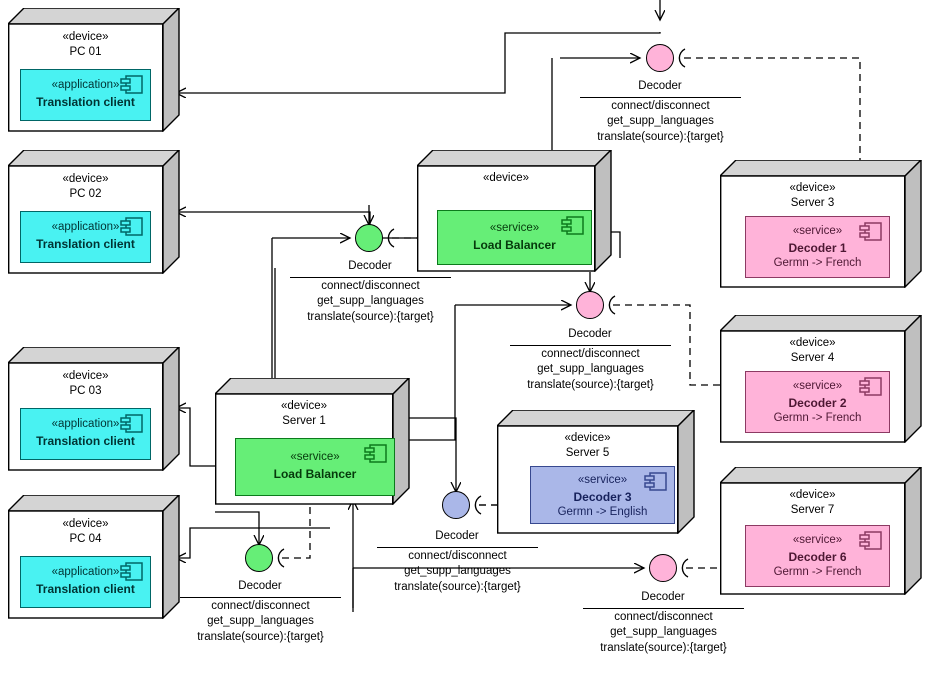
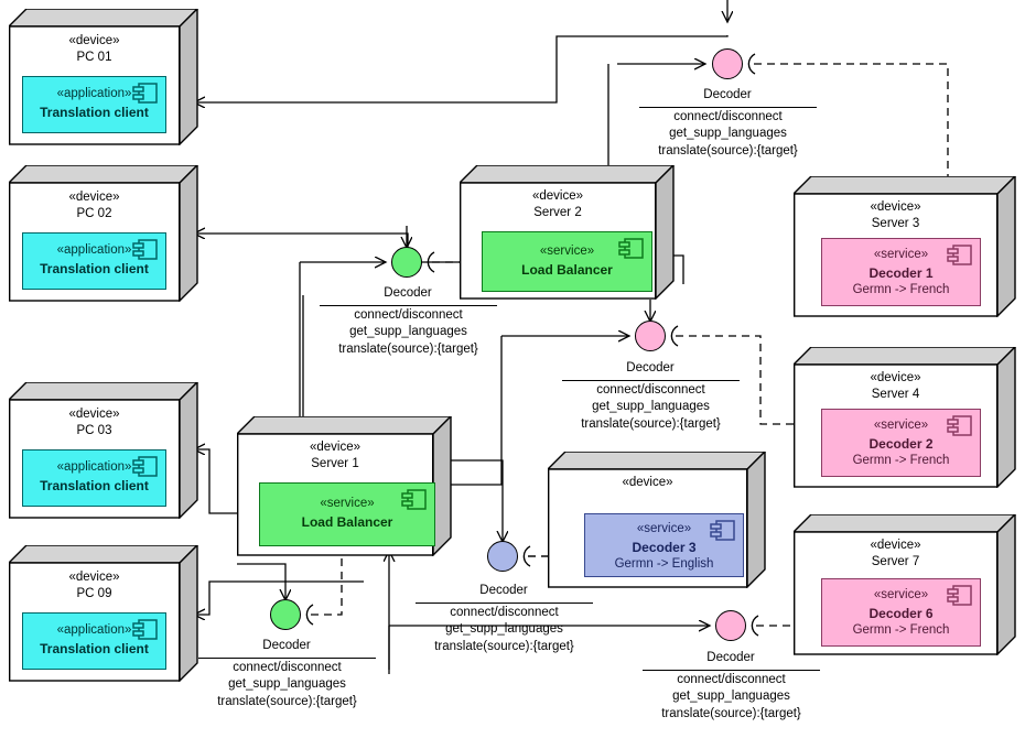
  «device»
  PC 01
  «application»
  Translation client
  «device»
  PC 02
  «application»
  Translation client
  «device»
  PC 03
  «application»
  Translation client
  «device»
- PC 04
+ PC 09
  «application»
  Translation client
  «device»
+ Server 2
  «service»
  Load Balancer
  «device»
  Server 1
  «service»
  Load Balancer
  «device»
  Server 3
  «service»
  Decoder 1
  Germn -> French
  «device»
  Server 4
  «service»
  Decoder 2
  Germn -> French
  «device»
- Server 5
  «service»
  Decoder 3
  Germn -> English
  «device»
  Server 7
  «service»
  Decoder 6
  Germn -> French
  Decoder
  connect/disconnect
  get_supp_languages
  translate(source):{target}
  Decoder
  connect/disconnect
  get_supp_languages
  translate(source):{target}
  Decoder
  connect/disconnect
  get_supp_languages
  translate(source):{target}
  Decoder
  connect/disconnect
  get_supp_languages
  translate(source):{target}
  Decoder
  connect/disconnect
  get_supp_languages
  translate(source):{target}
  Decoder
  connect/disconnect
  get_supp_languages
  translate(source):{target}
